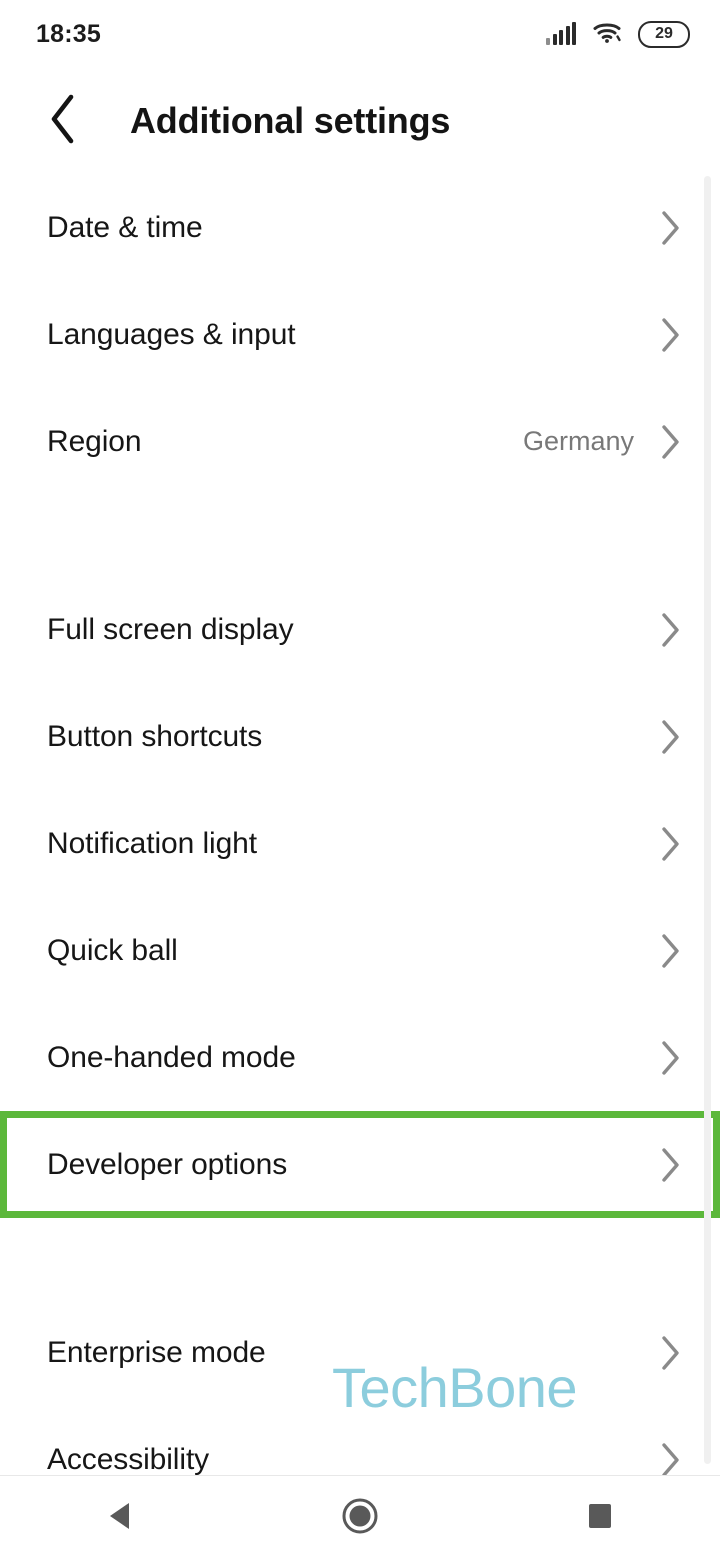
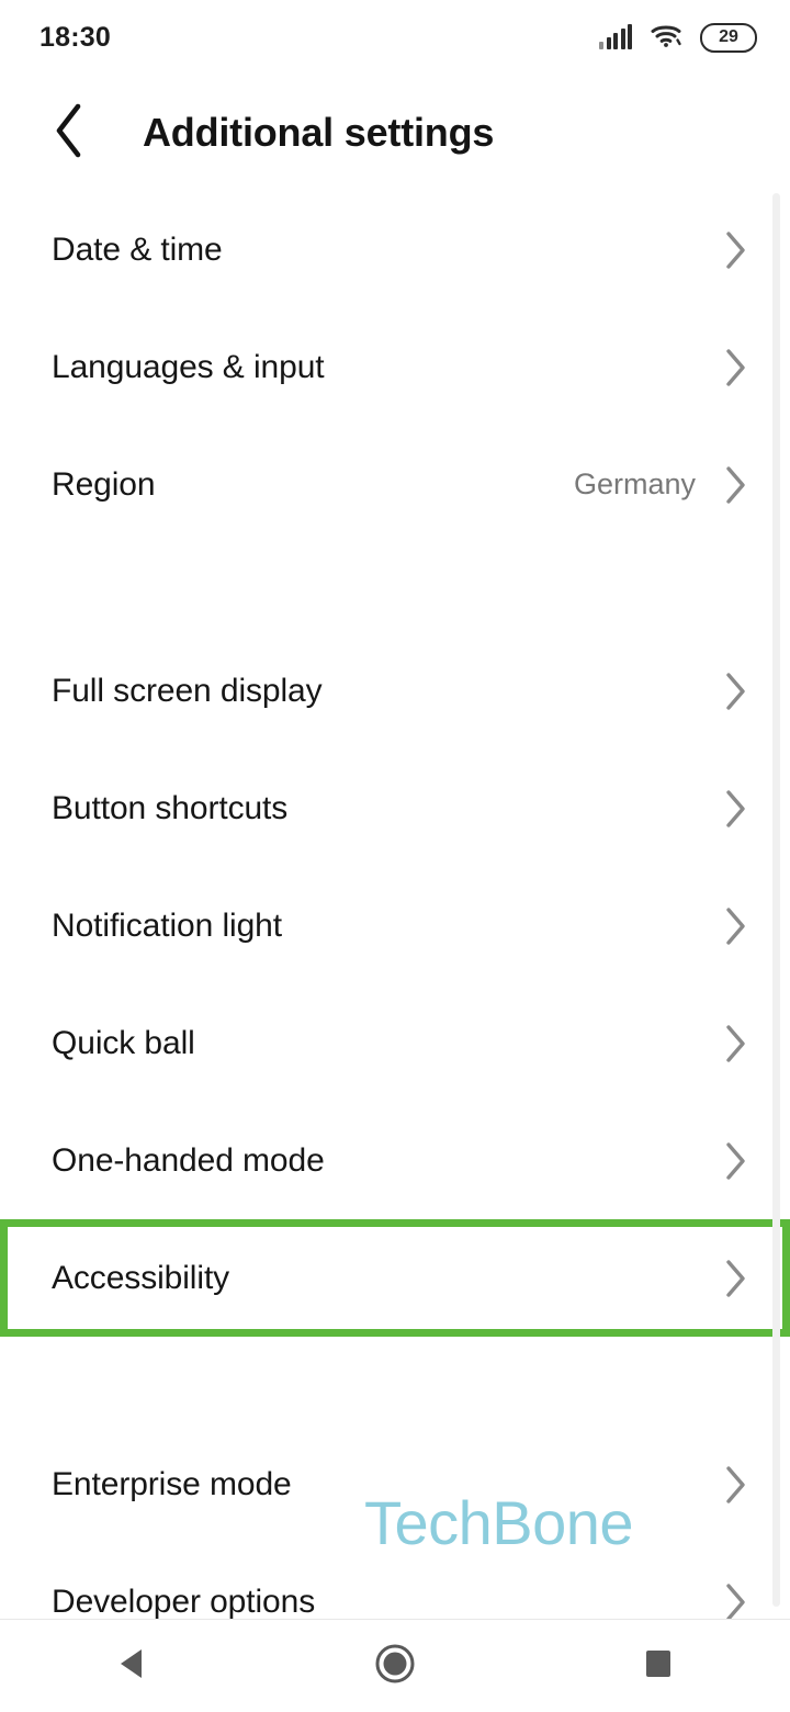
- 18:35
+ 18:30
  29
  Additional settings
  Date & time
  Languages & input
  Region
  Germany
  Full screen display
  Button shortcuts
  Notification light
  Quick ball
  One-handed mode
- Developer options
+ Accessibility
  Enterprise mode
- Accessibility
+ Developer options
  TechBone
